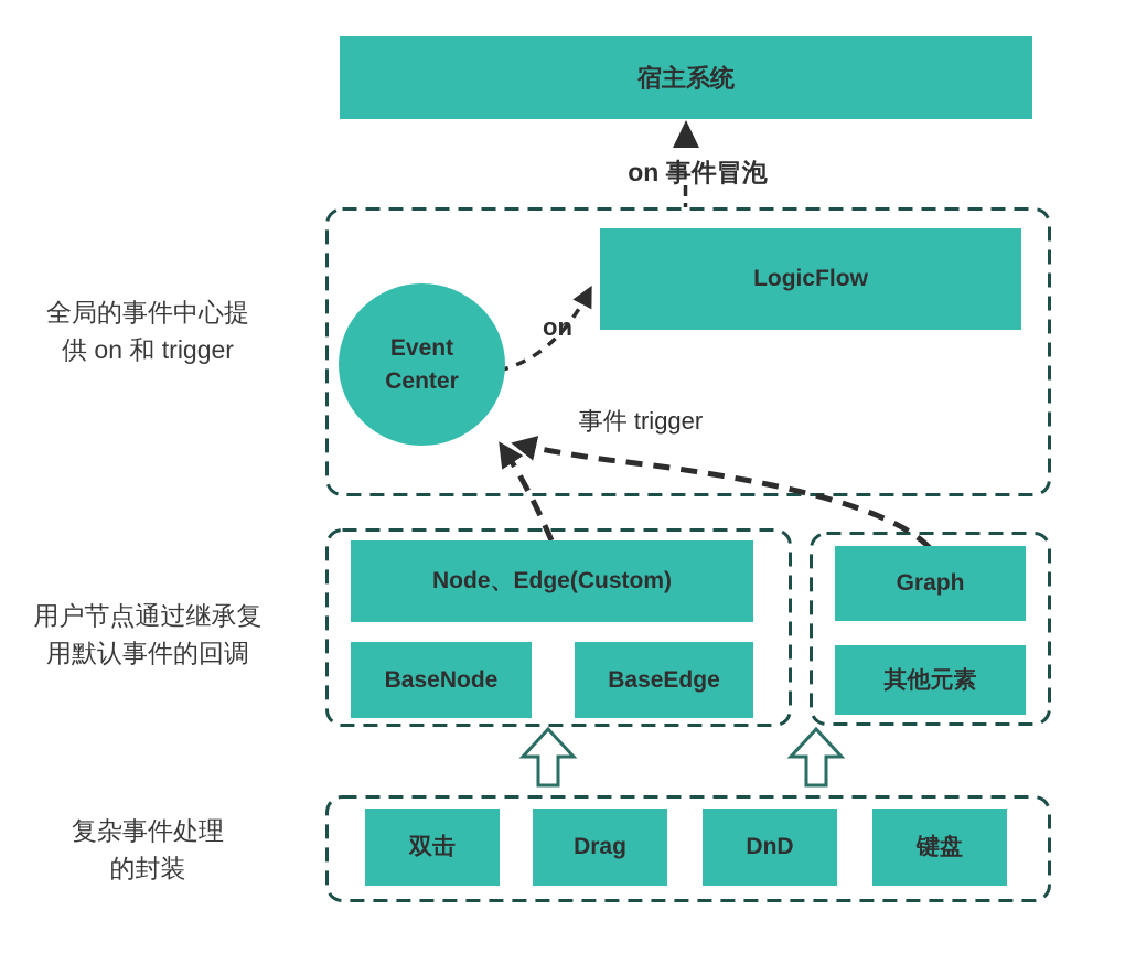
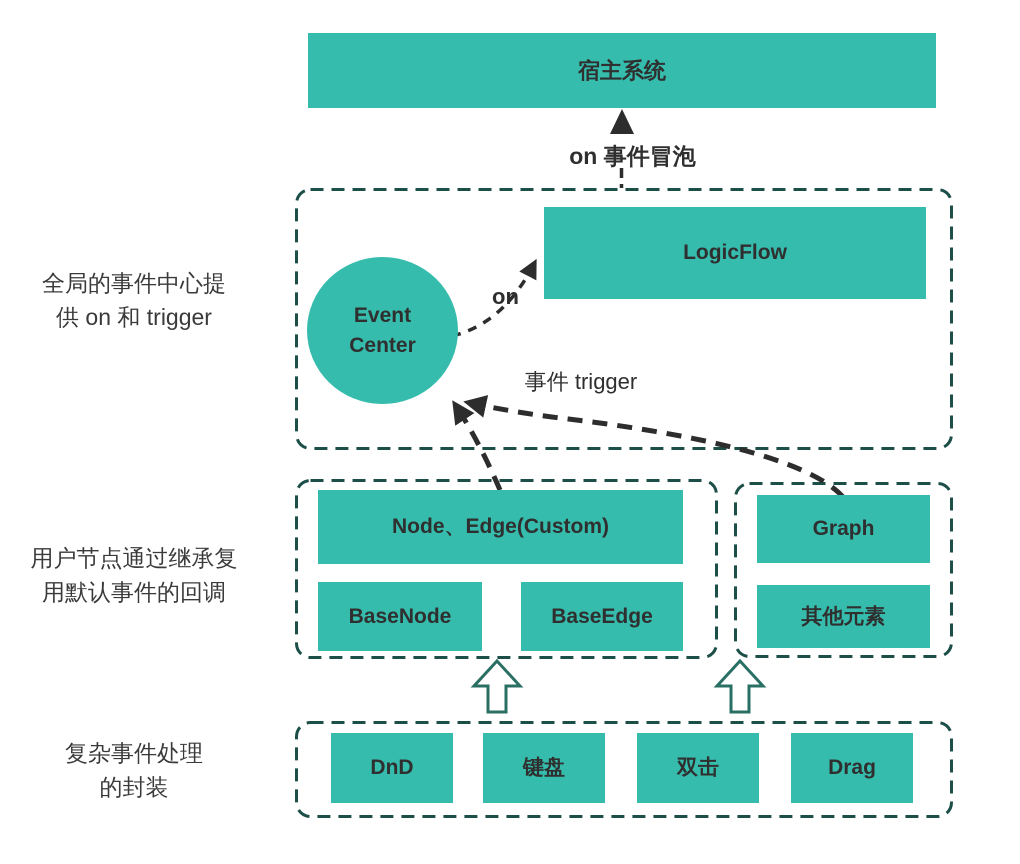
  宿主系统
  on 事件冒泡
  全局的事件中心提
  供 on 和 trigger
  Event
  Center
  LogicFlow
  on
  事件 trigger
  用户节点通过继承复
  用默认事件的回调
  Node、Edge(Custom)
  BaseNode
  BaseEdge
  Graph
  其他元素
  复杂事件处理
  的封装
- 双击
+ DnD
- Drag
+ 键盘
- DnD
+ 双击
- 键盘
+ Drag
